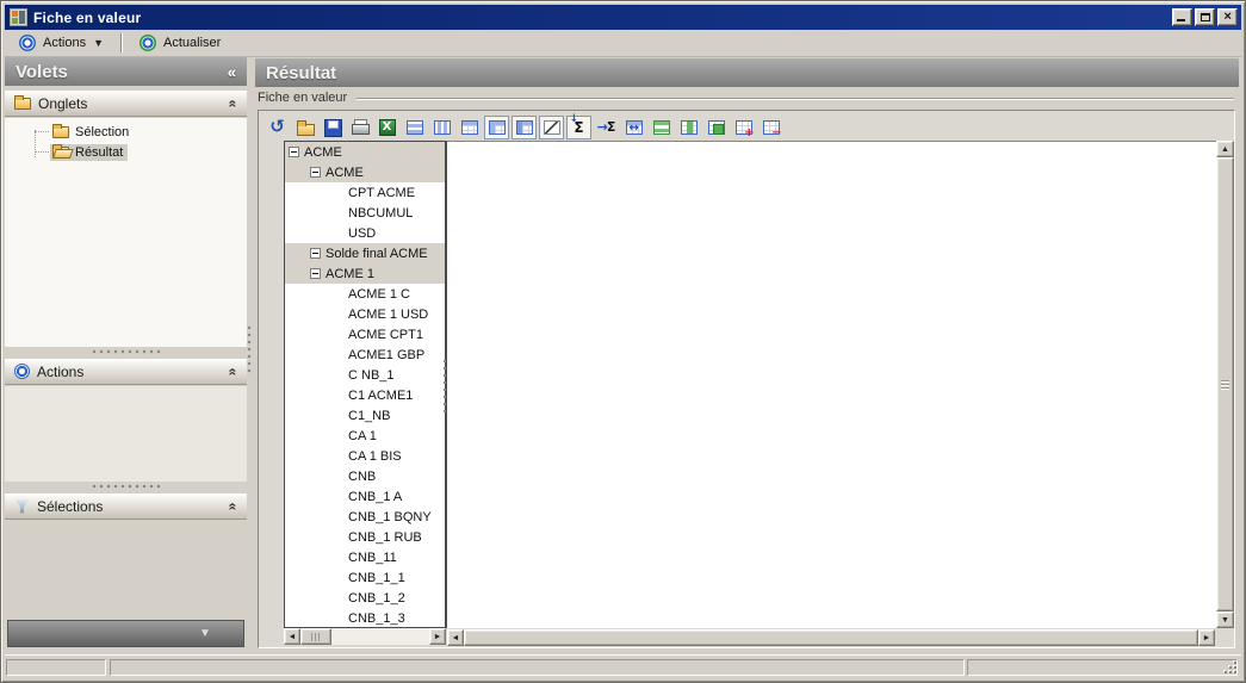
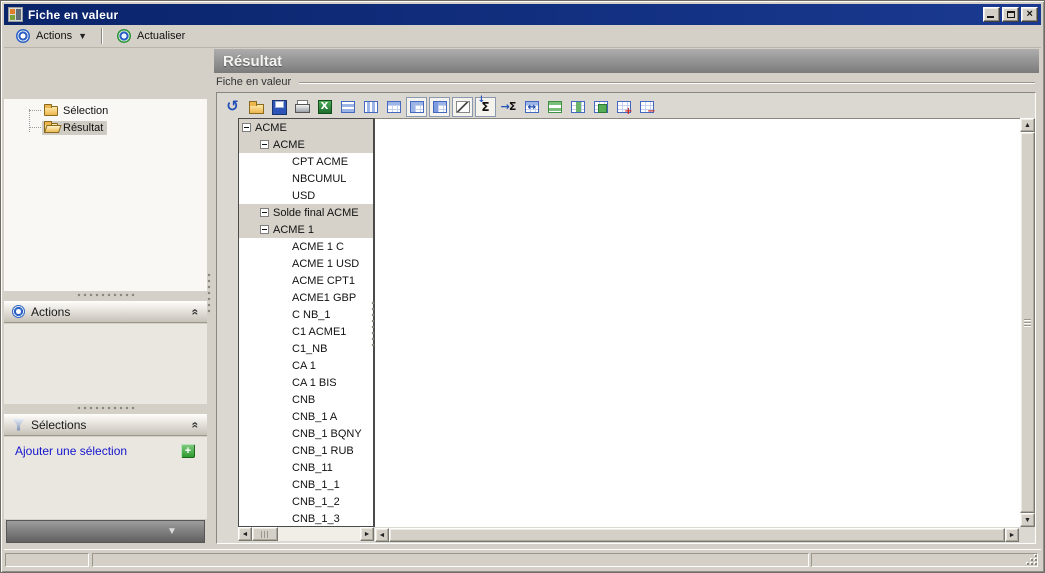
  Fiche en valeur
  ×
  Actions
  ▼
  Actualiser
- Volets
- «
- Onglets
  Sélection
  Résultat
  Actions
  Sélections
+ Ajouter une sélection
+ +
  ▼
  Résultat
  Fiche en valeur
  ↺
  X
  Σ
  Σ
  ACME
  ACME
  CPT ACME
  NBCUMUL
  USD
  Solde final ACME
  ACME 1
  ACME 1 C
  ACME 1 USD
  ACME CPT1
  ACME1 GBP
  C NB_1
  C1 ACME1
  C1_NB
  CA 1
  CA 1 BIS
  CNB
  CNB_1 A
  CNB_1 BQNY
  CNB_1 RUB
  CNB_11
  CNB_1_1
  CNB_1_2
  CNB_1_3
